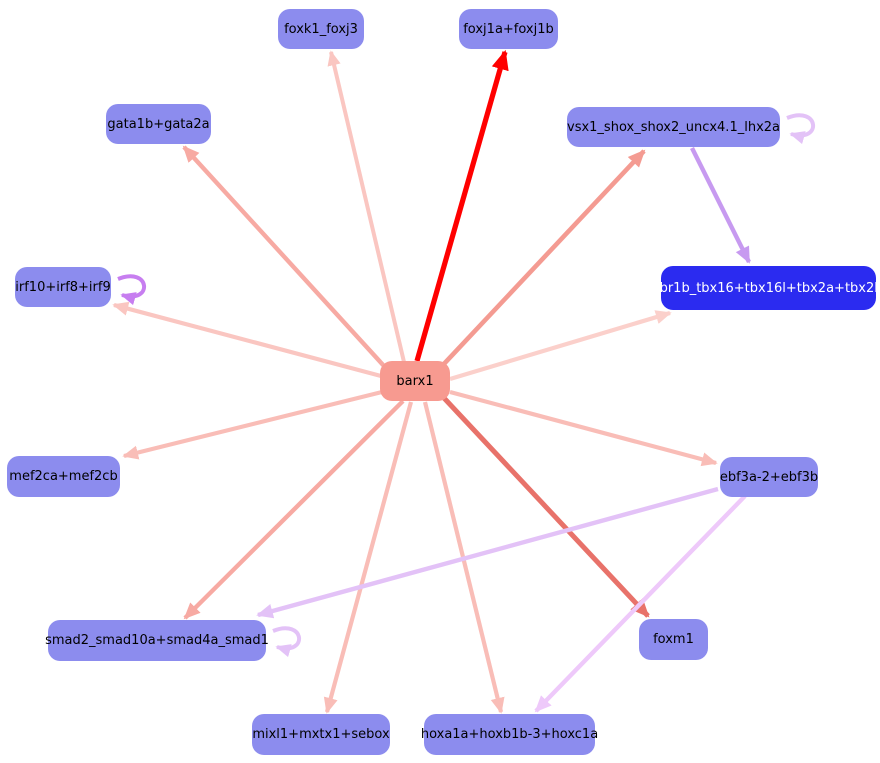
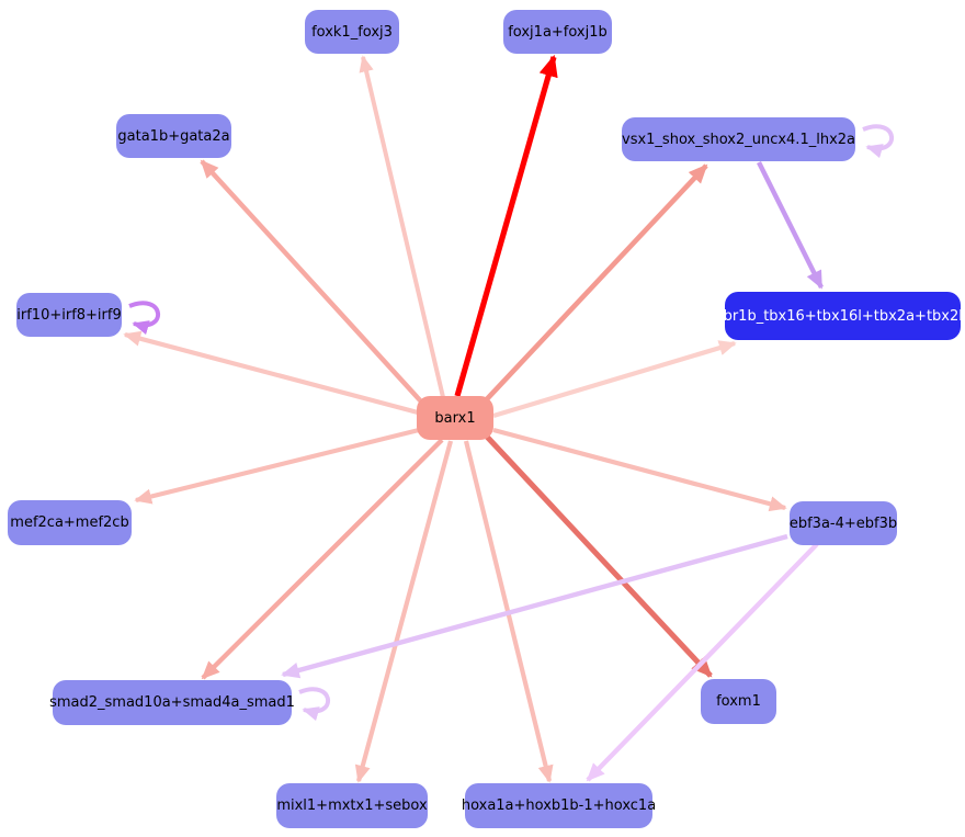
  foxk1_foxj3
  foxj1a+foxj1b
  gata1b+gata2a
  vsx1_shox_shox2_uncx4.1_lhx2a
  irf10+irf8+irf9
  tbr1b_tbx16+tbx16l+tbx2a+tbx2b
  barx1
  mef2ca+mef2cb
- ebf3a-2+ebf3b
+ ebf3a-4+ebf3b
  smad2_smad10a+smad4a_smad1
  foxm1
  mixl1+mxtx1+sebox
- hoxa1a+hoxb1b-3+hoxc1a
+ hoxa1a+hoxb1b-1+hoxc1a
